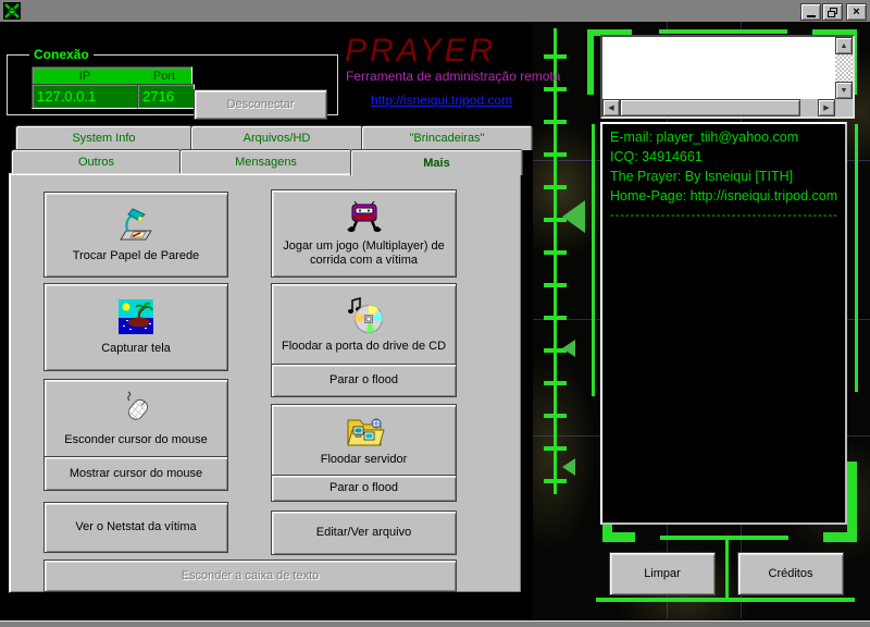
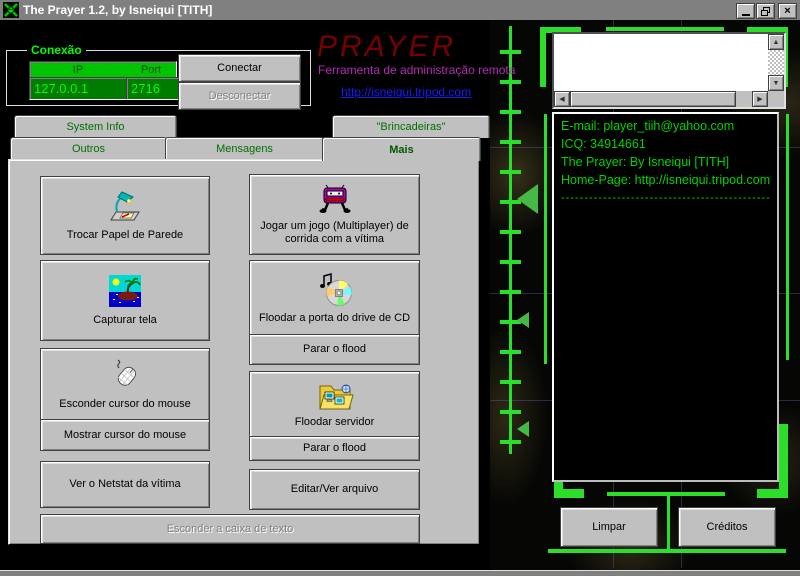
+ The Prayer 1.2, by Isneiqui [TITH]
  ×
  E-mail: player_tiih@yahoo.com
  ICQ: 34914661
  The Prayer: By Isneiqui [TITH]
  Home-Page: http://isneiqui.tripod.com
  Limpar
  Créditos
  Conexão
  IP
  Port
  127.0.0.1
  2716
+ Conectar
  Desconectar
  PRAYER
  Ferramenta de administração remota
  http://isneiqui.tripod.com
  System Info
- Arquivos/HD
  "Brincadeiras"
  Outros
  Mensagens
  Mais
  Trocar Papel de Parede
  Capturar tela
  Esconder cursor do mouse
  Mostrar cursor do mouse
  Ver o Netstat da vítima
  Jogar um jogo (Multiplayer) de corrida com a vítima
  Floodar a porta do drive de CD
  Parar o flood
  Floodar servidor
  Parar o flood
  Editar/Ver arquivo
  Esconder a caixa de texto
